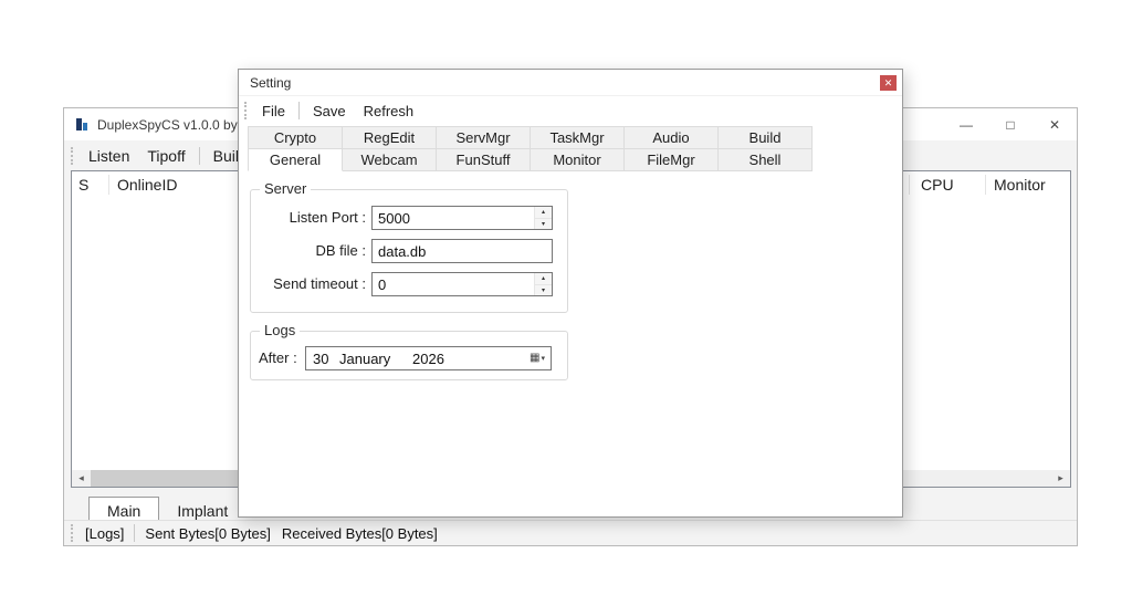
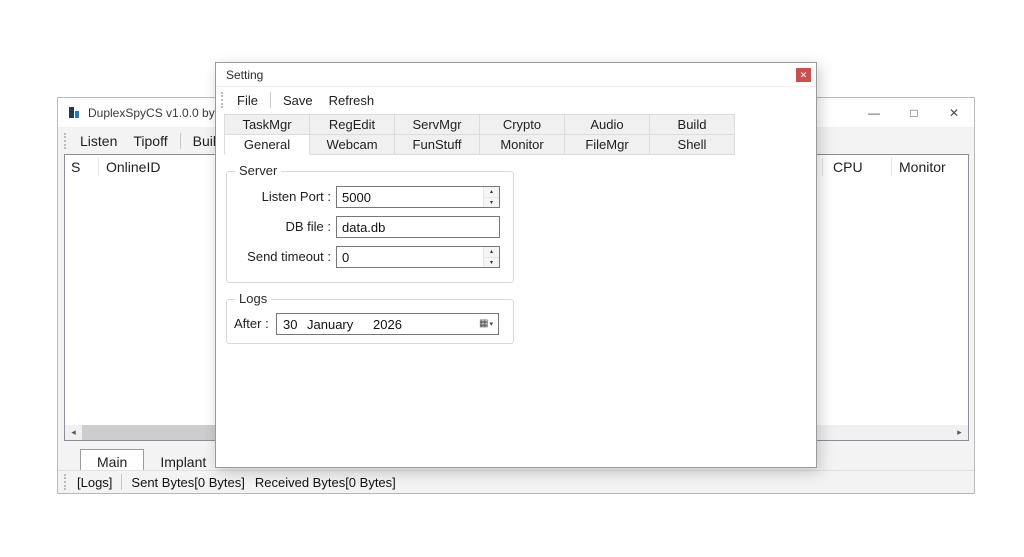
  DuplexSpyCS v1.0.0 by
  —
  □
  ✕
  Listen
  Tipoff
  S
  OnlineID
  CPU
  Monitor
  ◂
  ▸
  Main
  Implant
  [Logs]
  Sent Bytes[0 Bytes]
  Received Bytes[0 Bytes]
  Setting
  ✕
  File
  Save
  Refresh
- Crypto
+ TaskMgr
  RegEdit
  ServMgr
- TaskMgr
+ Crypto
  Audio
  Build
  General
  Webcam
  FunStuff
  Monitor
  FileMgr
  Shell
  Server
  Listen Port :
  5000
  DB file :
  data.db
  Send timeout :
  0
  Logs
  After :
  30
  January
  2026
  ▦
